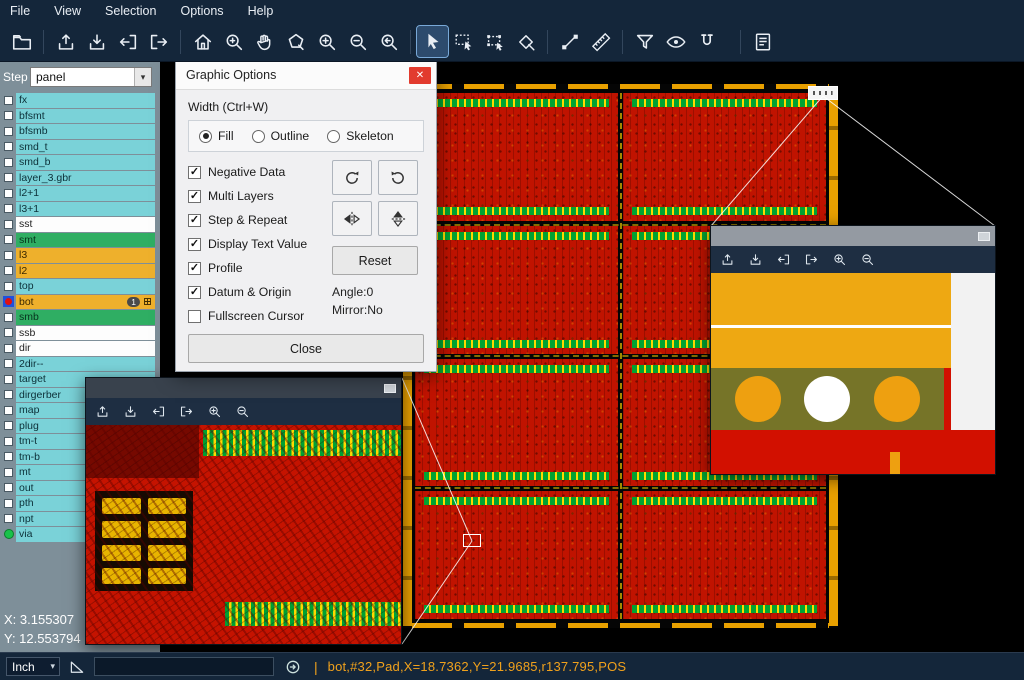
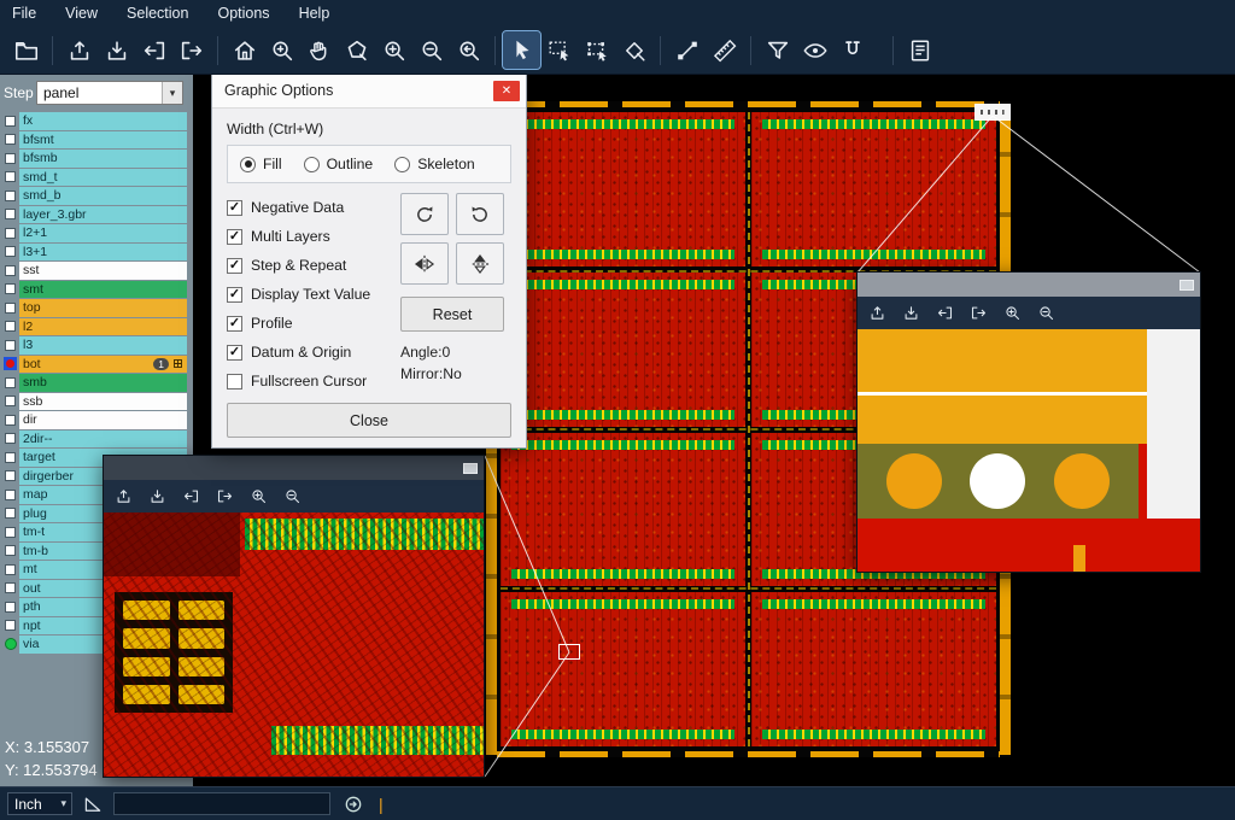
  File
  View
  Selection
  Options
  Help
  Step
  panel
  ▾
  fx
  bfsmt
  bfsmb
  smd_t
  smd_b
  layer_3.gbr
  l2+1
  l3+1
  sst
  smt
- l3
+ top
  l2
- top
+ l3
  bot
  1
  smb
  ssb
  dir
  2dir--
  target
  dirgerber
  map
  plug
  tm-t
  tm-b
  mt
  out
  pth
  npt
  via
  X: 3.155307
  Y: 12.553794
  Graphic Options
  ✕
  Width (Ctrl+W)
  Fill
  Outline
  Skeleton
  Negative Data
  Multi Layers
  Step & Repeat
  Display Text Value
  Profile
  Datum & Origin
  Fullscreen Cursor
  Reset
  Angle:0
  Mirror:No
  Close
  Inch
  ▾
  |
- bot,#32,Pad,X=18.7362,Y=21.9685,r137.795,POS
